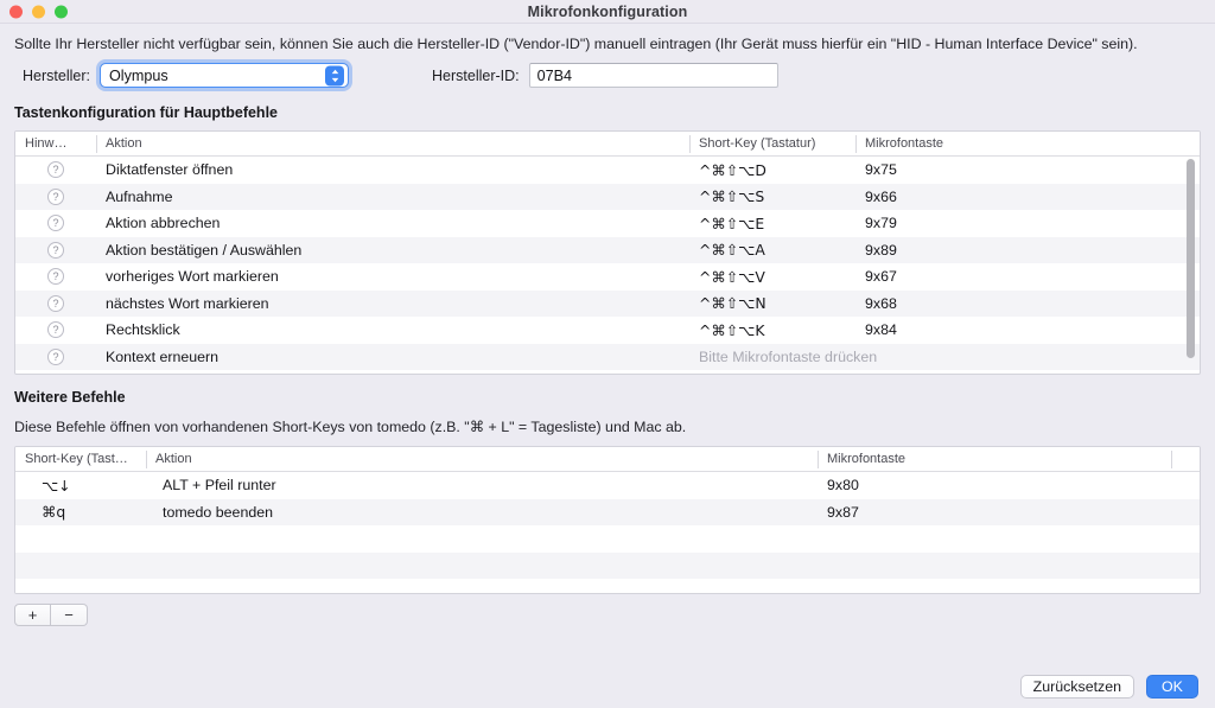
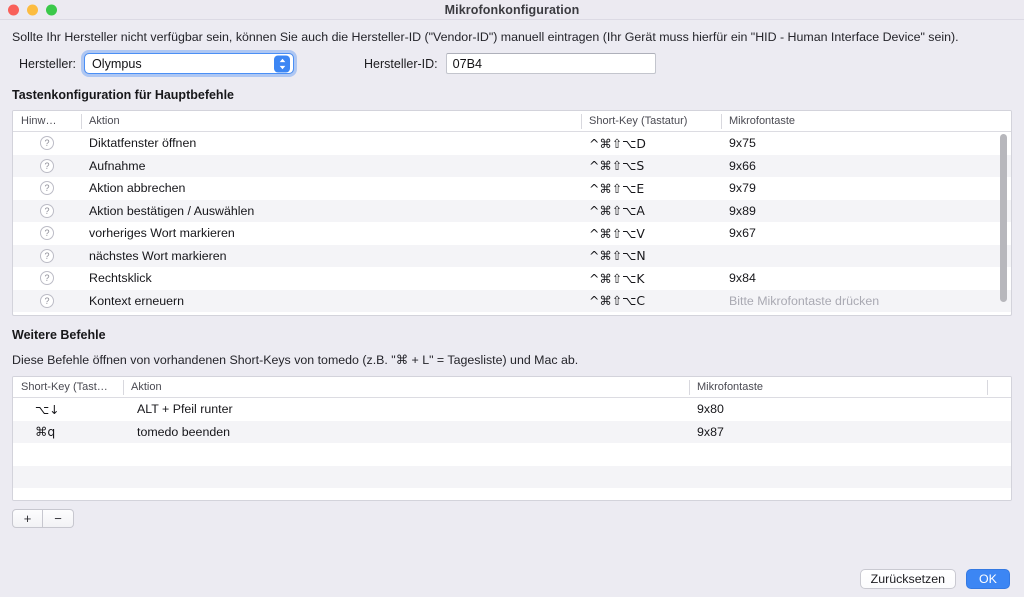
  Mikrofonkonfiguration
  Sollte Ihr Hersteller nicht verfügbar sein, können Sie auch die Hersteller-ID ("Vendor-ID") manuell eintragen (Ihr Gerät muss hierfür ein "HID - Human Interface Device" sein).
  Hersteller:
  Olympus
  Hersteller-ID:
  07B4
  Tastenkonfiguration für Hauptbefehle
  Hinw…
  Aktion
  Short-Key (Tastatur)
  Mikrofontaste
  ?
  Diktatfenster öffnen
  ^⌘⇧⌥D
  9x75
  ?
  Aufnahme
  ^⌘⇧⌥S
  9x66
  ?
  Aktion abbrechen
  ^⌘⇧⌥E
  9x79
  ?
  Aktion bestätigen / Auswählen
  ^⌘⇧⌥A
  9x89
  ?
  vorheriges Wort markieren
  ^⌘⇧⌥V
  9x67
  ?
  nächstes Wort markieren
  ^⌘⇧⌥N
- 9x68
  ?
  Rechtsklick
  ^⌘⇧⌥K
  9x84
  ?
  Kontext erneuern
+ ^⌘⇧⌥C
  Bitte Mikrofontaste drücken
  Weitere Befehle
  Diese Befehle öffnen von vorhandenen Short-Keys von tomedo (z.B. "⌘ + L" = Tagesliste) und Mac ab.
  Short-Key (Tast…
  Aktion
  Mikrofontaste
  ⌥↓
  ALT + Pfeil runter
  9x80
  ⌘q
  tomedo beenden
  9x87
  +
  −
  Zurücksetzen
  OK
